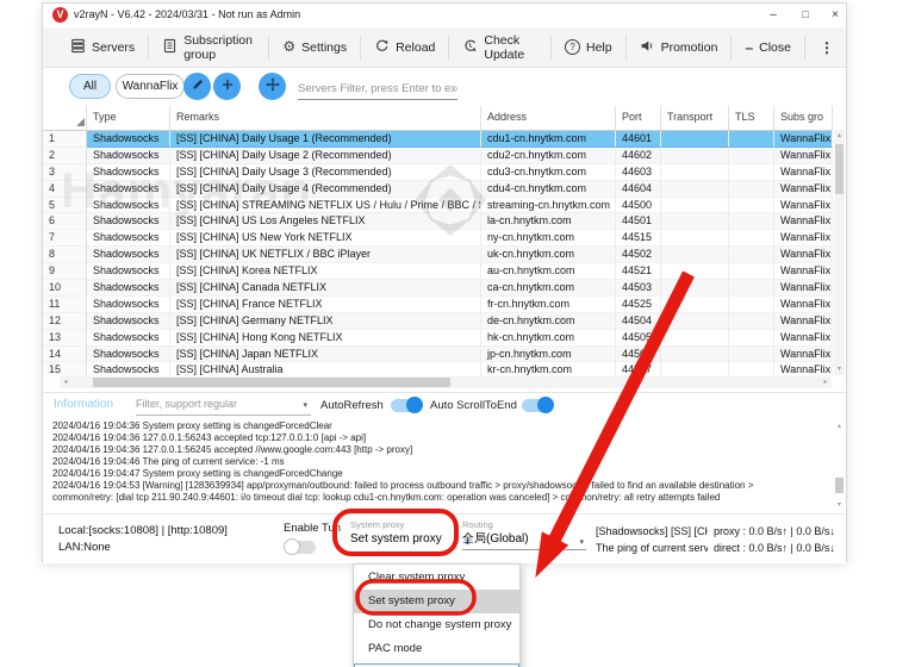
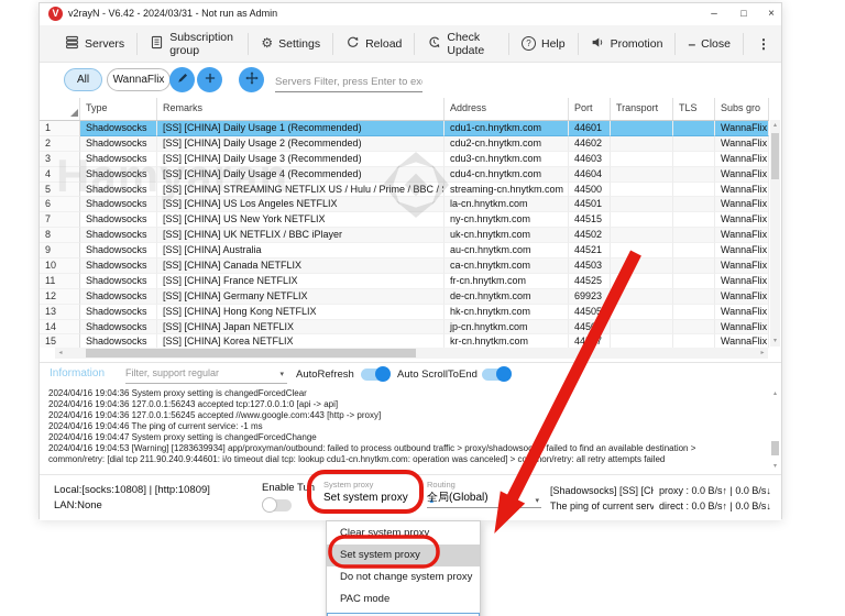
  V
  v2rayN - V6.42 - 2024/03/31 - Not run as Admin
  –
  □
  ×
  Servers
  Subscription group
  ⚙
  Settings
  Reload
  Check Update
  ?
  Help
  Promotion
  –
  Close
  ⋮
  All
  WannaFlix
  Servers Filter, press Enter to ex
  Type
  Remarks
  Address
  Port
  Transport
  TLS
  Subs gro
  1
  Shadowsocks
  [SS] [CHINA] Daily Usage 1 (Recommended)
  cdu1-cn.hnytkm.com
  44601
  WannaFlix
  2
  Shadowsocks
  [SS] [CHINA] Daily Usage 2 (Recommended)
  cdu2-cn.hnytkm.com
  44602
  WannaFlix
  3
  Shadowsocks
  [SS] [CHINA] Daily Usage 3 (Recommended)
  cdu3-cn.hnytkm.com
  44603
  WannaFlix
  4
  Shadowsocks
  [SS] [CHINA] Daily Usage 4 (Recommended)
  cdu4-cn.hnytkm.com
  44604
  WannaFlix
  5
  Shadowsocks
  [SS] [CHINA] STREAMING NETFLIX US / Hulu / Prime / BBC /
  streaming-cn.hnytkm.com
  44500
  WannaFlix
  6
  Shadowsocks
  [SS] [CHINA] US Los Angeles NETFLIX
  la-cn.hnytkm.com
  44501
  WannaFlix
  7
  Shadowsocks
  [SS] [CHINA] US New York NETFLIX
  ny-cn.hnytkm.com
  44515
  WannaFlix
  8
  Shadowsocks
  [SS] [CHINA] UK NETFLIX / BBC iPlayer
  uk-cn.hnytkm.com
  44502
  WannaFlix
  9
  Shadowsocks
- [SS] [CHINA] Korea NETFLIX
+ [SS] [CHINA] Australia
  au-cn.hnytkm.com
  44521
  WannaFlix
  10
  Shadowsocks
  [SS] [CHINA] Canada NETFLIX
  ca-cn.hnytkm.com
  44503
  WannaFlix
  11
  Shadowsocks
  [SS] [CHINA] France NETFLIX
  fr-cn.hnytkm.com
  44525
  WannaFlix
  12
  Shadowsocks
  [SS] [CHINA] Germany NETFLIX
  de-cn.hnytkm.com
- 44504
+ 69923
  WannaFlix
  13
  Shadowsocks
  [SS] [CHINA] Hong Kong NETFLIX
  hk-cn.hnytkm.com
  44505
  WannaFlix
  14
  Shadowsocks
  [SS] [CHINA] Japan NETFLIX
  jp-cn.hnytkm.com
  WannaFlix
  15
  Shadowsocks
- [SS] [CHINA] Australia
+ [SS] [CHINA] Korea NETFLIX
  kr-cn.hnytkm.com
  WannaFlix
  Hamyaran
  Information
  Filter, support regular
  AutoRefresh
  Auto ScrollToEnd
  2024/04/16 19:04:36 System proxy setting is changedForcedClear
  2024/04/16 19:04:36 127.0.0.1:56243 accepted tcp:127.0.0.1:0 [api -> api]
  2024/04/16 19:04:36 127.0.0.1:56245 accepted //www.google.com:443 [http -> proxy]
  2024/04/16 19:04:46 The ping of current service: -1 ms
  2024/04/16 19:04:47 System proxy setting is changedForcedChange
  2024/04/16 19:04:53 [Warning] [1283639934] app/proxyman/outbound: failed to process outbound traffic > proxy/shadowsoc failed to find an available destination >
  common/retry: [dial tcp 211.90.240.9:44601: i/o timeout dial tcp: lookup cdu1-cn.hnytkm.com: operation was canceled] > coon/retry: all retry attempts failed
  Local:[socks:10808] | [http:10809]
  LAN:None
  Enable Tun
  System proxy
  Set system proxy
  Routing
  全局(Global)
  The ping of current serv
  proxy : 0.0 B/s↑ | 0.0 B/s↓
  direct : 0.0 B/s↑ | 0.0 B/s↓
  Clear system proxy
  Set system proxy
  Do not change system proxy
  PAC mode
